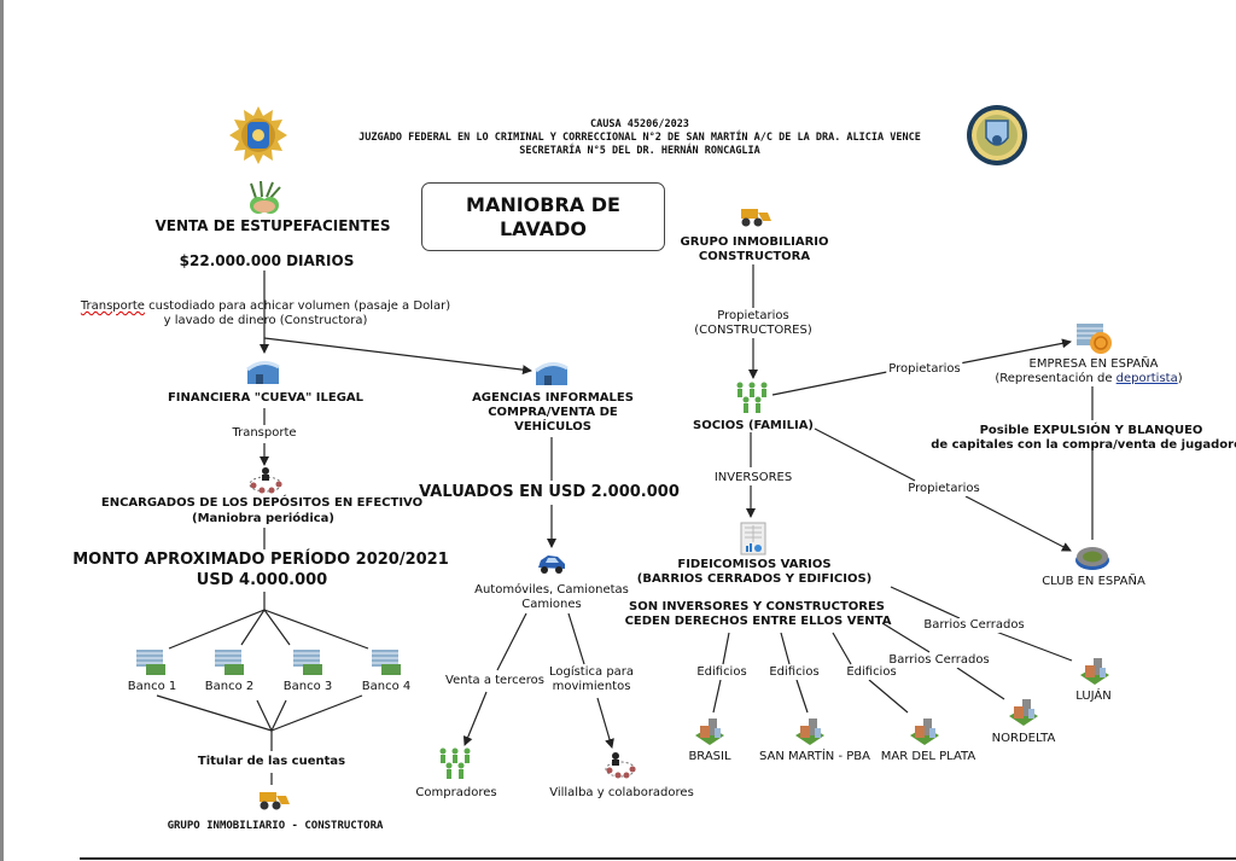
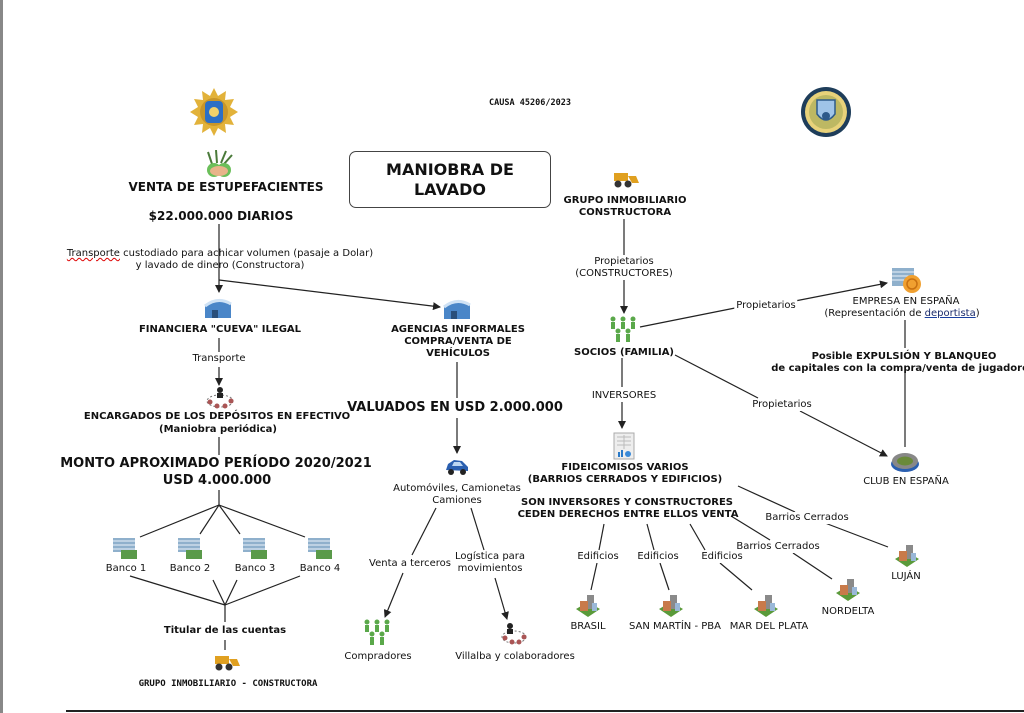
  CAUSA 45206/2023
- JUZGADO FEDERAL EN LO CRIMINAL Y CORRECCIONAL N°2 DE SAN MARTÍN A/C DE LA DRA. ALICIA VENCE
- SECRETARÍA N°5 DEL DR. HERNÁN RONCAGLIA
  MANIOBRA DE
  LAVADO
  VENTA DE ESTUPEFACIENTES
  $22.000.000 DIARIOS
  Transporte custodiado para achicar volumen (pasaje a Dolar)
  y lavado de dinero (Constructora)
  FINANCIERA "CUEVA" ILEGAL
  Transporte
  ENCARGADOS DE LOS DEPÓSITOS EN EFECTIVO
  (Maniobra periódica)
  MONTO APROXIMADO PERÍODO 2020/2021
  USD 4.000.000
  Banco 1
  Banco 2
  Banco 3
  Banco 4
  Titular de las cuentas
  GRUPO INMOBILIARIO - CONSTRUCTORA
  AGENCIAS INFORMALES
  COMPRA/VENTA DE
  VEHÍCULOS
  VALUADOS EN USD 2.000.000
  Automóviles, Camionetas
  Camiones
  Venta a terceros
  Logística para
  movimientos
  Compradores
  Villalba y colaboradores
  GRUPO INMOBILIARIO
  CONSTRUCTORA
  Propietarios
  (CONSTRUCTORES)
  SOCIOS (FAMILIA)
  Propietarios
  Propietarios
  INVERSORES
  EMPRESA EN ESPAÑA
  (Representación de deportista)
  Posible EXPULSIÓN Y BLANQUEO
  de capitales con la compra/venta de jugador
  CLUB EN ESPAÑA
  FIDEICOMISOS VARIOS
  (BARRIOS CERRADOS Y EDIFICIOS)
  SON INVERSORES Y CONSTRUCTORES
  CEDEN DERECHOS ENTRE ELLOS VENTA
  Edificios
  Edificios
  Edificios
  Barrios Cerrados
  Barrios Cerrados
  BRASIL
  SAN MARTÍN - PBA
  MAR DEL PLATA
  NORDELTA
  LUJÁN
